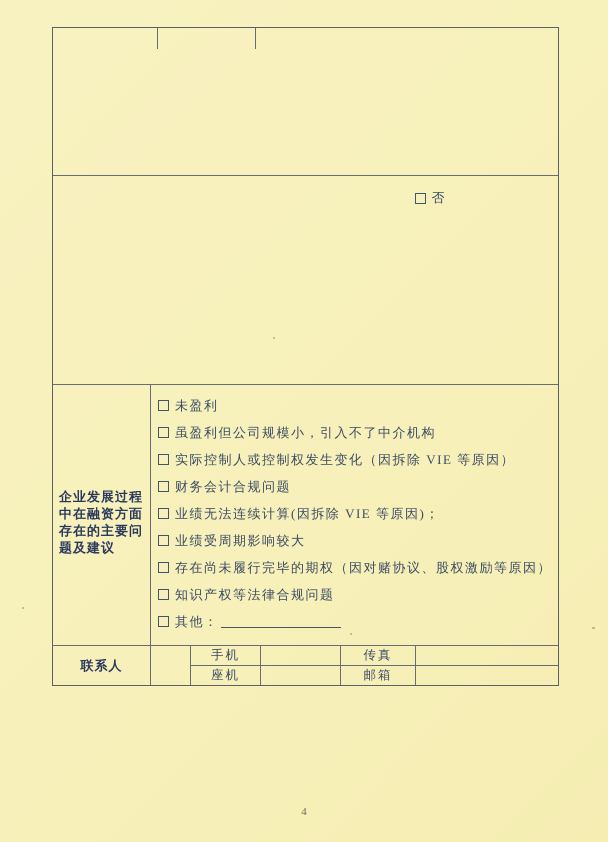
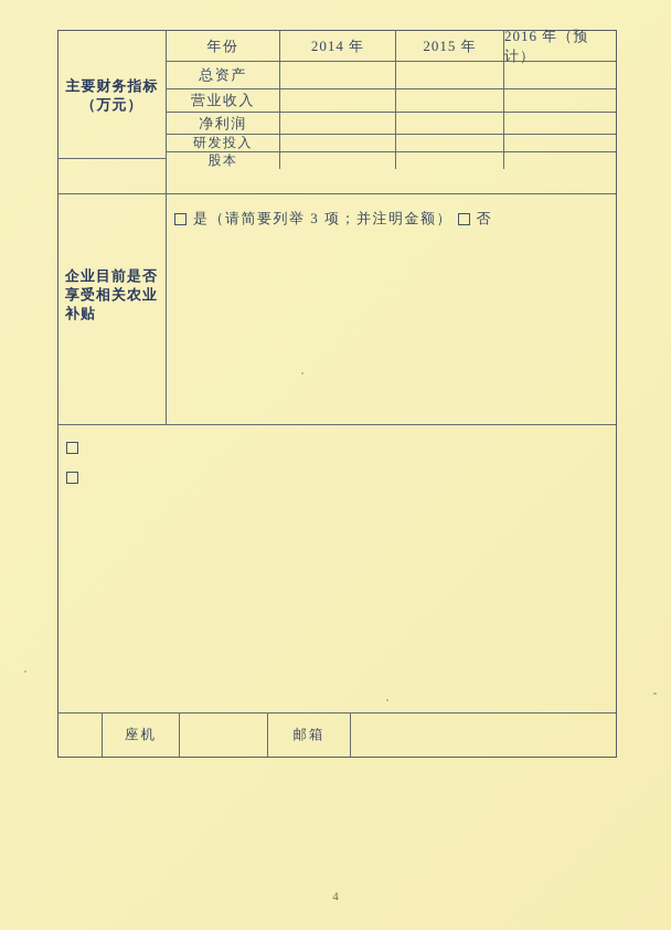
+ 主要财务指标
+ （万元）
+ 年份
+ 2014 年
+ 2015 年
+ 2016 年（预计）
+ 总资产
+ 营业收入
+ 净利润
+ 研发投入
+ 股本
+ 企业目前是否
+ 享受相关农业
+ 补贴
+ 是（请简要列举 3 项；并注明金额）
  否
- 企业发展过程
- 中在融资方面
- 存在的主要问
- 题及建议
- 未盈利
- 虽盈利但公司规模小，引入不了中介机构
- 实际控制人或控制权发生变化（因拆除 VIE 等原因）
- 财务会计合规问题
- 业绩无法连续计算(因拆除 VIE 等原因)；
- 业绩受周期影响较大
- 存在尚未履行完毕的期权（因对赌协议、股权激励等原因）
- 知识产权等法律合规问题
- 其他：
- 联系人
- 手机
- 传真
  座机
  邮箱
  4
